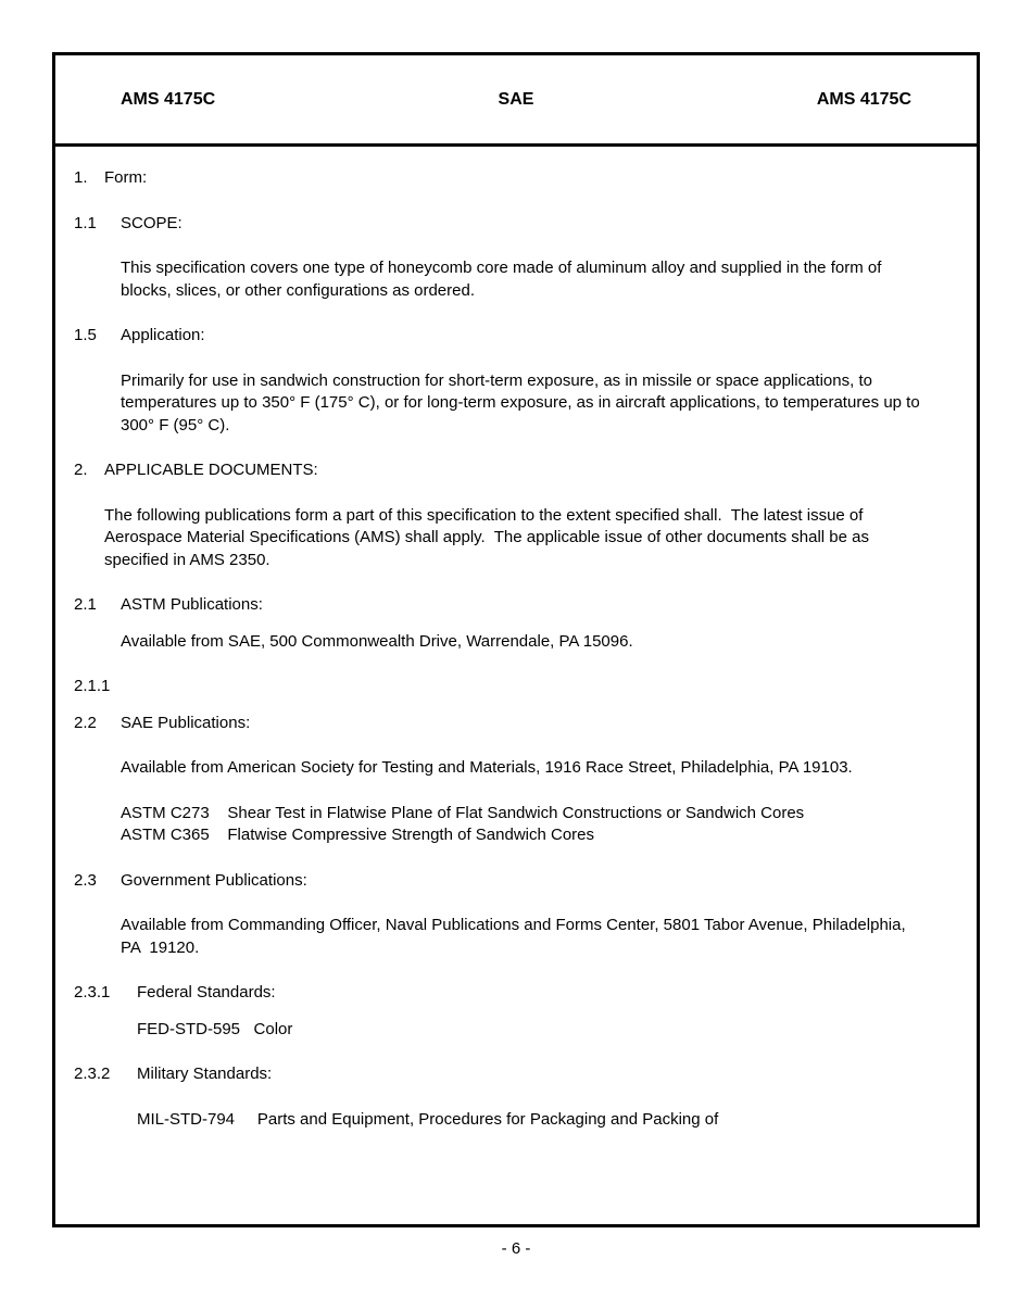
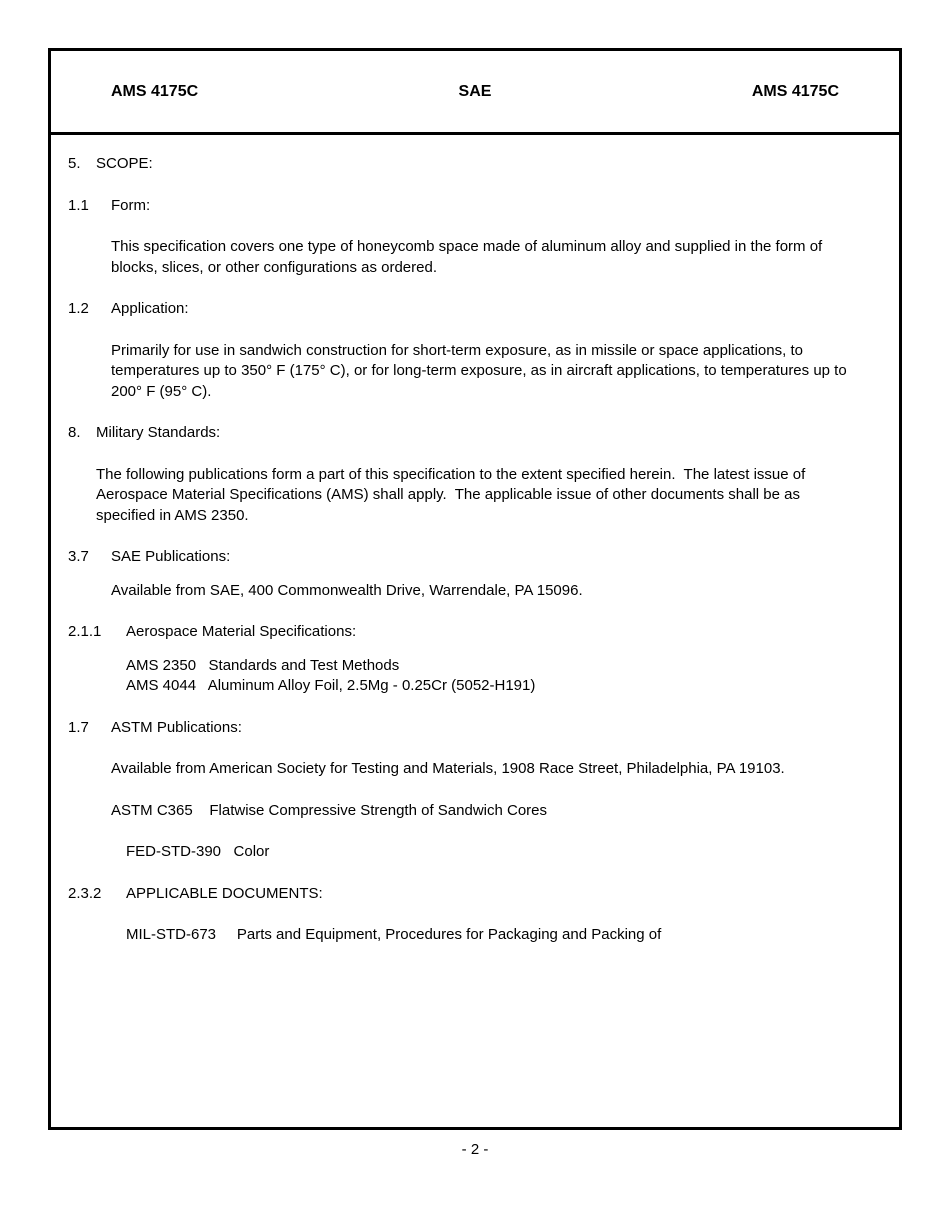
  AMS 4175C
  SAE
  AMS 4175C
- 1.
+ 5.
- Form:
+ SCOPE:
  1.1
- SCOPE:
+ Form:
- This specification covers one type of honeycomb core made of aluminum alloy and supplied in the form of blocks, slices, or other configurations as ordered.
+ This specification covers one type of honeycomb space made of aluminum alloy and supplied in the form of blocks, slices, or other configurations as ordered.
- 1.5
+ 1.2
  Application:
- Primarily for use in sandwich construction for short-term exposure, as in missile or space applications, to temperatures up to 350° F (175° C), or for long-term exposure, as in aircraft applications, to temperatures up to 300° F (95° C).
+ Primarily for use in sandwich construction for short-term exposure, as in missile or space applications, to temperatures up to 350° F (175° C), or for long-term exposure, as in aircraft applications, to temperatures up to 200° F (95° C).
- 2.
+ 8.
- APPLICABLE DOCUMENTS:
+ Military Standards:
- The following publications form a part of this specification to the extent specified shall. The latest issue of Aerospace Material Specifications (AMS) shall apply. The applicable issue of other documents shall be as specified in AMS 2350.
+ The following publications form a part of this specification to the extent specified herein. The latest issue of Aerospace Material Specifications (AMS) shall apply. The applicable issue of other documents shall be as specified in AMS 2350.
- 2.1
+ 3.7
- ASTM Publications:
+ SAE Publications:
- Available from SAE, 500 Commonwealth Drive, Warrendale, PA 15096.
+ Available from SAE, 400 Commonwealth Drive, Warrendale, PA 15096.
  2.1.1
+ Aerospace Material Specifications:
+ AMS 2350 Standards and Test Methods
+ AMS 4044 Aluminum Alloy Foil, 2.5Mg - 0.25Cr (5052-H191)
- 2.2
+ 1.7
- SAE Publications:
+ ASTM Publications:
- Available from American Society for Testing and Materials, 1916 Race Street, Philadelphia, PA 19103.
+ Available from American Society for Testing and Materials, 1908 Race Street, Philadelphia, PA 19103.
- ASTM C273 Shear Test in Flatwise Plane of Flat Sandwich Constructions or Sandwich Cores
  ASTM C365 Flatwise Compressive Strength of Sandwich Cores
- 2.3
- Government Publications:
- Available from Commanding Officer, Naval Publications and Forms Center, 5801 Tabor Avenue, Philadelphia, PA 19120.
- 2.3.1
- Federal Standards:
- FED-STD-595 Color
+ FED-STD-390 Color
  2.3.2
- Military Standards:
+ APPLICABLE DOCUMENTS:
- MIL-STD-794 Parts and Equipment, Procedures for Packaging and Packing of
+ MIL-STD-673 Parts and Equipment, Procedures for Packaging and Packing of
- - 6 -
+ - 2 -
